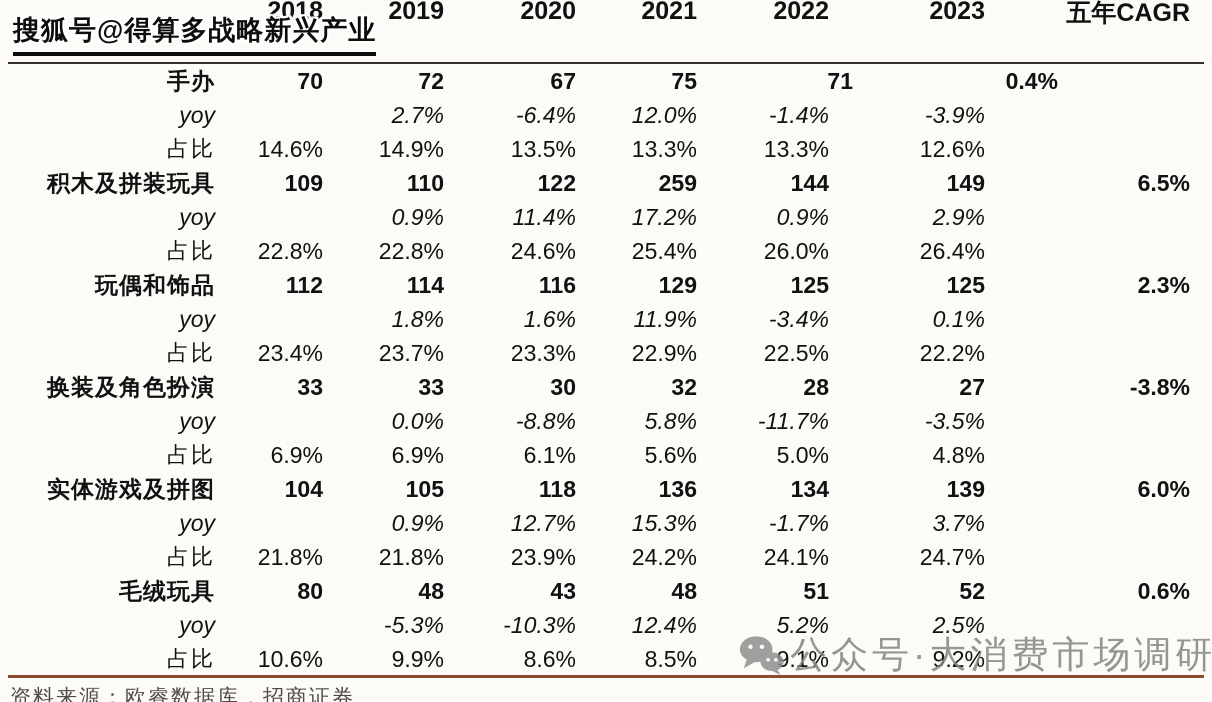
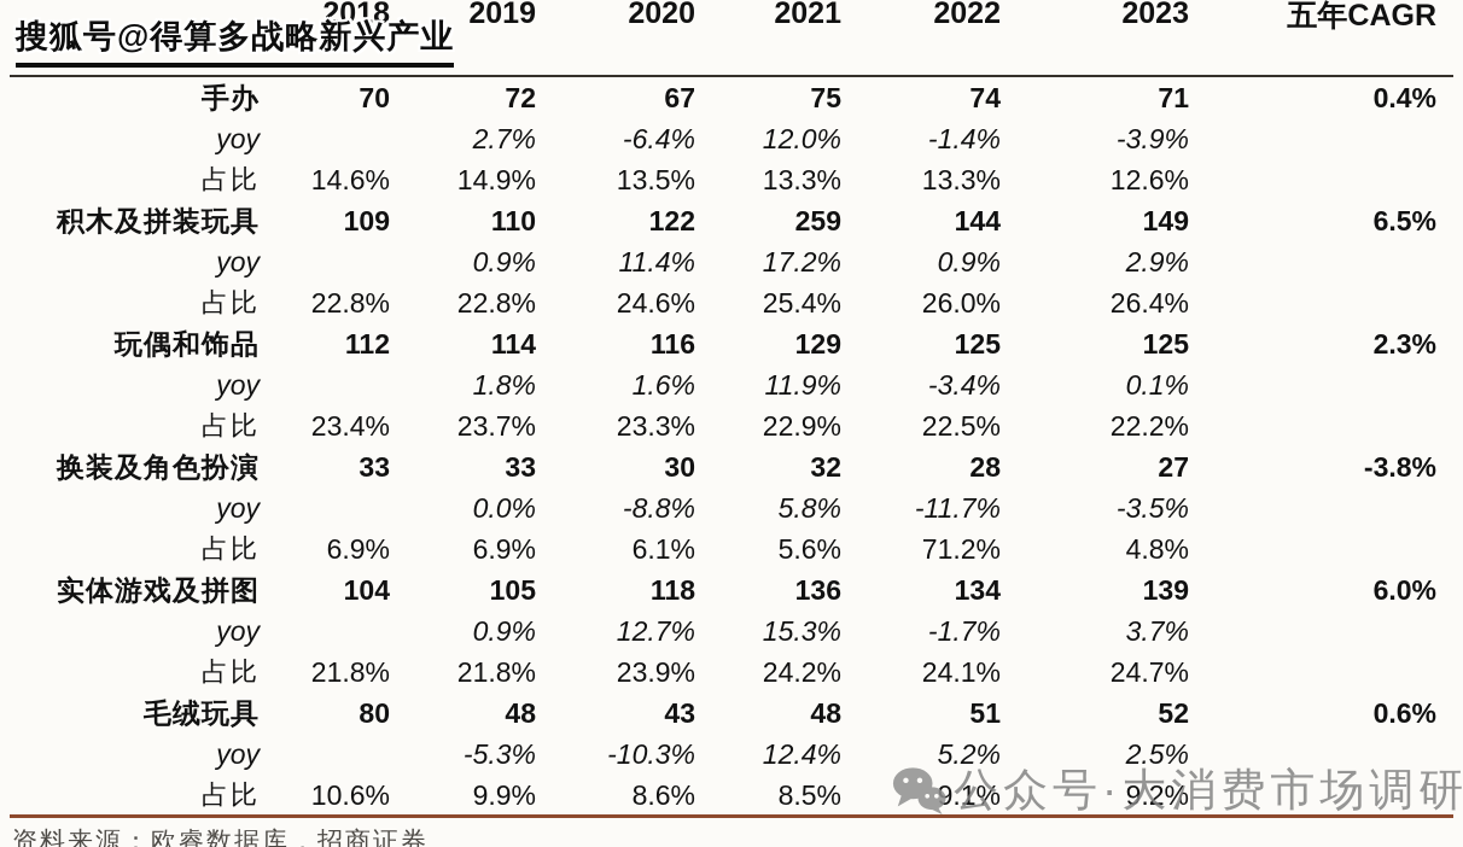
  2018
  2019
  2020
  2021
  2022
  2023
  五年CAGR
  手办
  70
  72
  67
  75
+ 74
  71
  0.4%
  yoy
  2.7%
  -6.4%
  12.0%
  -1.4%
  -3.9%
  占比
  14.6%
  14.9%
  13.5%
  13.3%
  13.3%
  12.6%
  积木及拼装玩具
  109
  110
  122
  259
  144
  149
  6.5%
  yoy
  0.9%
  11.4%
  17.2%
  0.9%
  2.9%
  占比
  22.8%
  22.8%
  24.6%
  25.4%
  26.0%
  26.4%
  玩偶和饰品
  112
  114
  116
  129
  125
  125
  2.3%
  yoy
  1.8%
  1.6%
  11.9%
  -3.4%
  0.1%
  占比
  23.4%
  23.7%
  23.3%
  22.9%
  22.5%
  22.2%
  换装及角色扮演
  33
  33
  30
  32
  28
  27
  -3.8%
  yoy
  0.0%
  -8.8%
  5.8%
  -11.7%
  -3.5%
  占比
  6.9%
  6.9%
  6.1%
  5.6%
- 5.0%
+ 71.2%
  4.8%
  实体游戏及拼图
  104
  105
  118
  136
  134
  139
  6.0%
  yoy
  0.9%
  12.7%
  15.3%
  -1.7%
  3.7%
  占比
  21.8%
  21.8%
  23.9%
  24.2%
  24.1%
  24.7%
  毛绒玩具
  80
  48
  43
  48
  51
  52
  0.6%
  yoy
  -5.3%
  -10.3%
  12.4%
  5.2%
  2.5%
  占比
  10.6%
  9.9%
  8.6%
  8.5%
  9.1%
  9.2%
  资料来源：欧睿数据库，招商证券
  搜狐号@得算多战略新兴产业
  公众号·大消费市场调研
